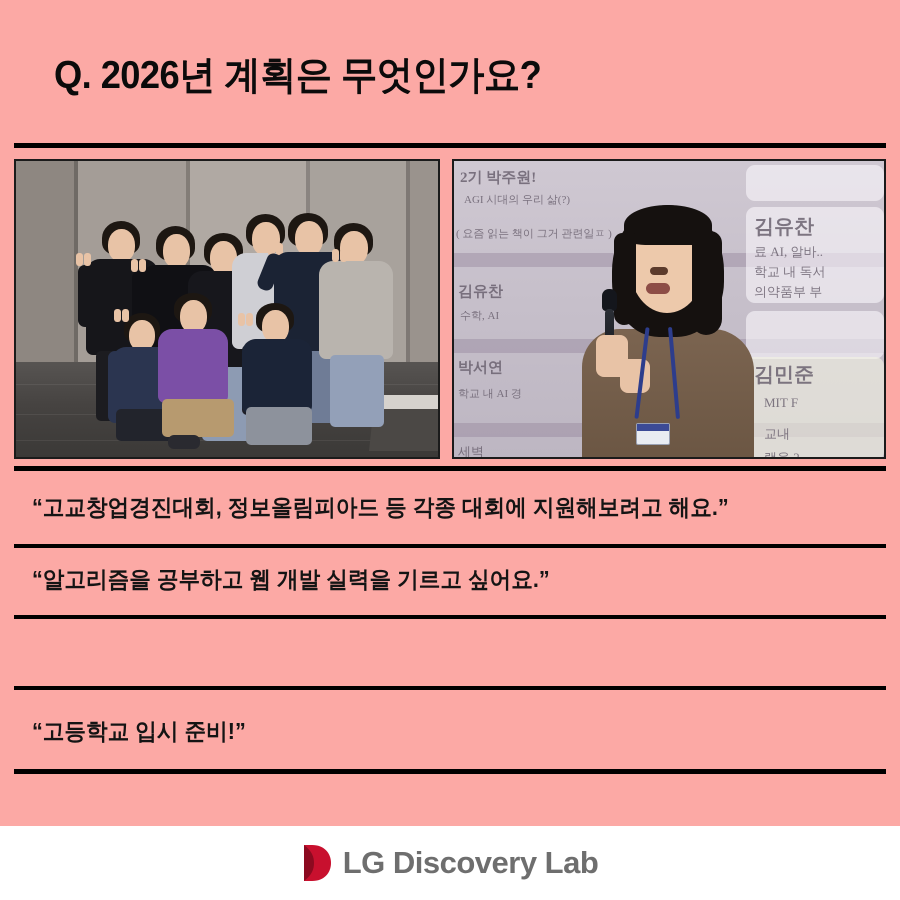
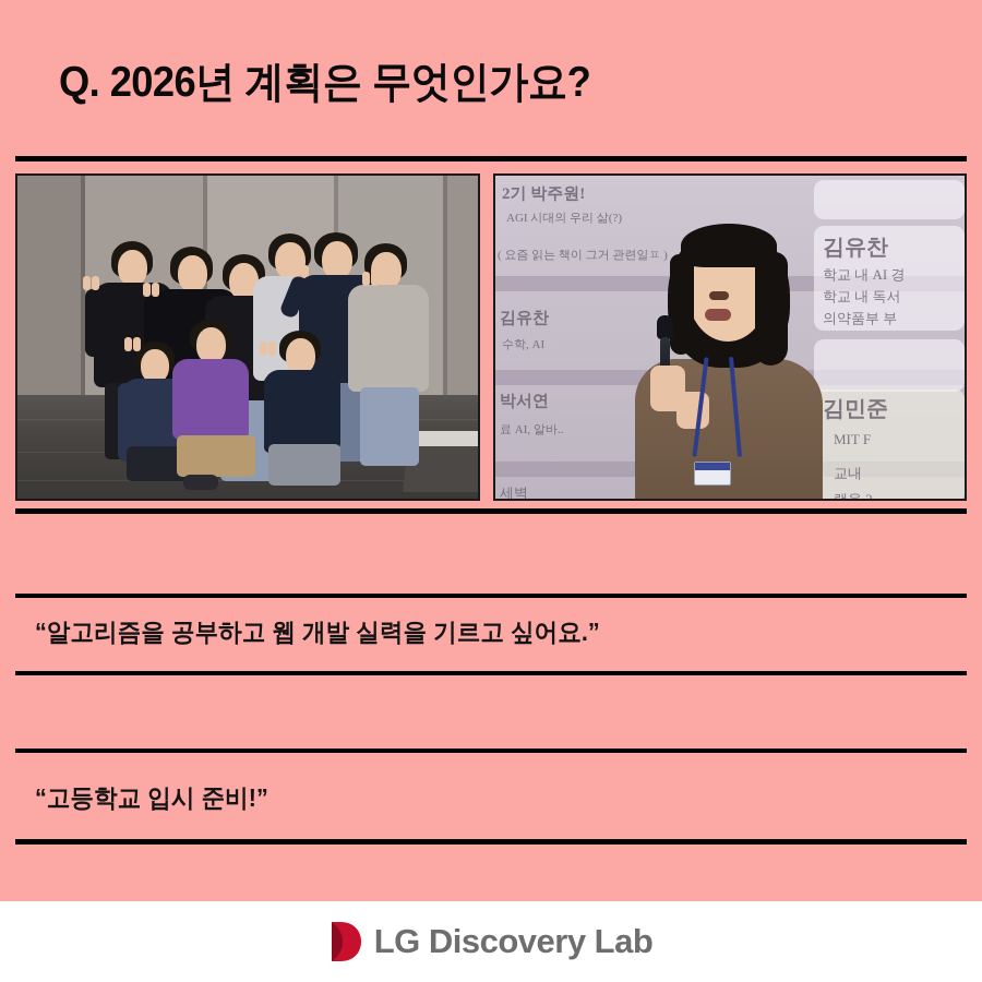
  Q. 2026년 계획은 무엇인가요?
  2기 박주원!
  AGI 시대의 우리 삶(?)
  ( 요즘 읽는 책이 그거 관련일ㅍ )
  김유찬
  수학, AI
  박서연
- 학교 내 AI 경
+ 료 AI, 알바..
  세벽
  김유찬
- 료 AI, 알바..
+ 학교 내 AI 경
  학교 내 독서
  의약품부 부
  김민준
  MIT F
  교내
- “고교창업경진대회, 정보올림피아드 등 각종 대회에 지원해보려고 해요.”
  “알고리즘을 공부하고 웹 개발 실력을 기르고 싶어요.”
  “고등학교 입시 준비!”
  LG Discovery Lab
